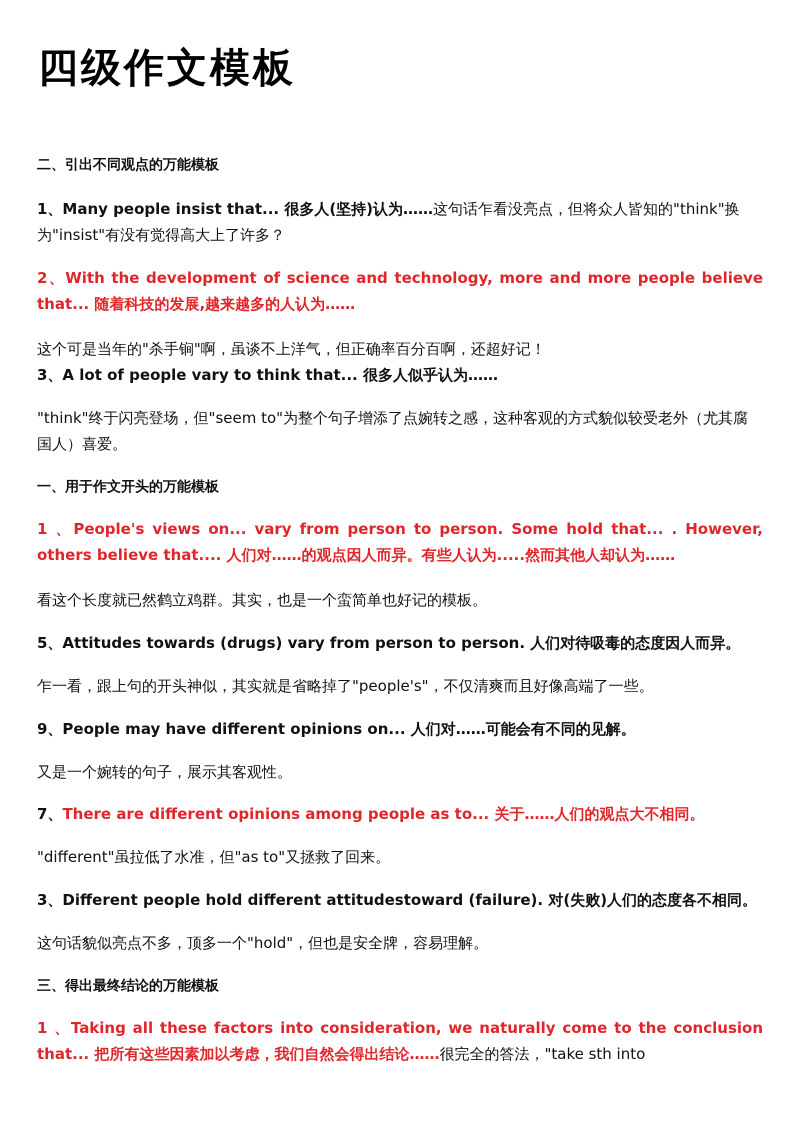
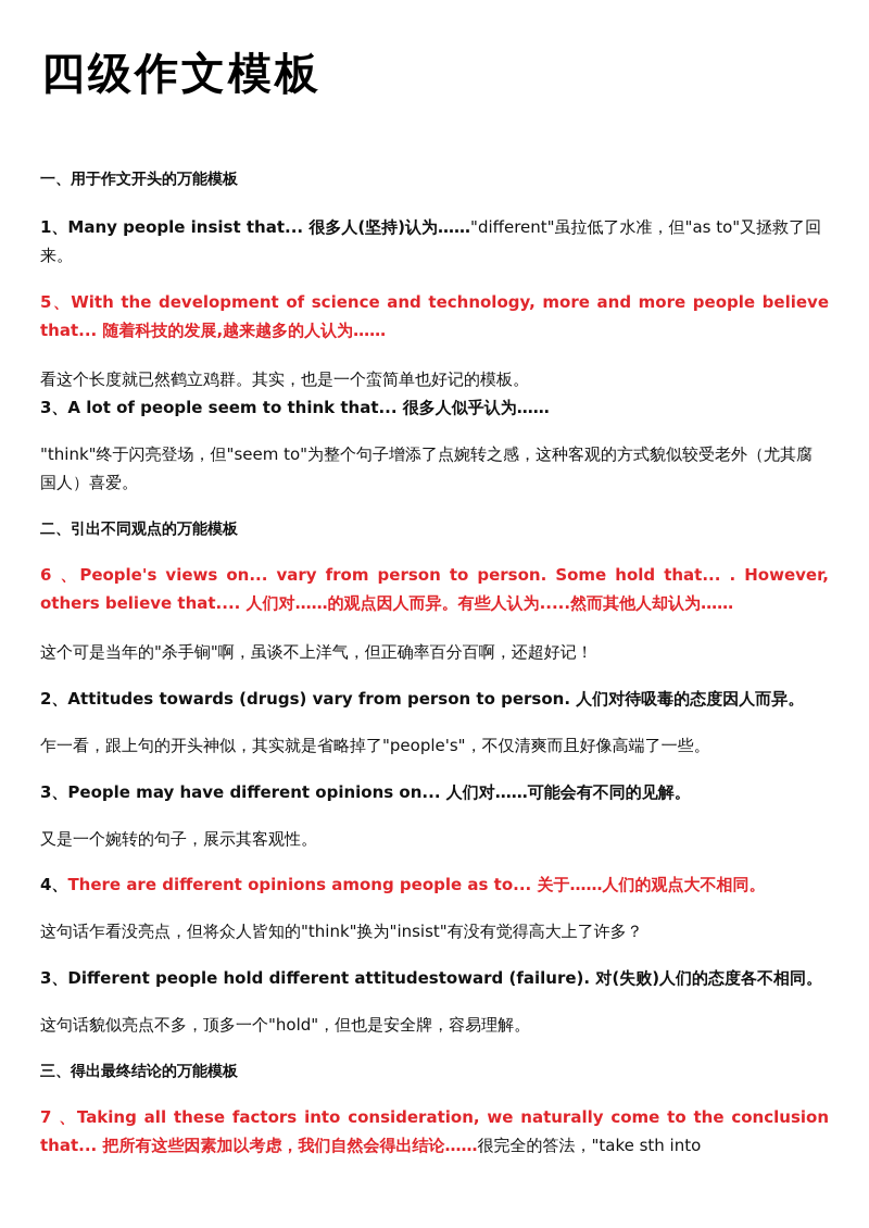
  四级作文模板
- 二、引出不同观点的万能模板
+ 一、用于作文开头的万能模板
- 1、Many people insist that... 很多人(坚持)认为……这句话乍看没亮点，但将众人皆知的"think"换为"insist"有没有觉得高大上了许多？
+ 1、Many people insist that... 很多人(坚持)认为……"different"虽拉低了水准，但"as to"又拯救了回来。
- 2、With the development of science and technology, more and more people believe that... 随着科技的发展,越来越多的人认为……
+ 5、With the development of science and technology, more and more people believe that... 随着科技的发展,越来越多的人认为……
- 这个可是当年的"杀手锏"啊，虽谈不上洋气，但正确率百分百啊，还超好记！
+ 看这个长度就已然鹤立鸡群。其实，也是一个蛮简单也好记的模板。
- 3、A lot of people vary to think that... 很多人似乎认为……
+ 3、A lot of people seem to think that... 很多人似乎认为……
  "think"终于闪亮登场，但"seem to"为整个句子增添了点婉转之感，这种客观的方式貌似较受老外（尤其腐国人）喜爱。
- 一、用于作文开头的万能模板
+ 二、引出不同观点的万能模板
- 1 、People's views on... vary from person to person. Some hold that... . However, others believe that.... 人们对……的观点因人而异。有些人认为.....然而其他人却认为……
+ 6 、People's views on... vary from person to person. Some hold that... . However, others believe that.... 人们对……的观点因人而异。有些人认为.....然而其他人却认为……
- 看这个长度就已然鹤立鸡群。其实，也是一个蛮简单也好记的模板。
+ 这个可是当年的"杀手锏"啊，虽谈不上洋气，但正确率百分百啊，还超好记！
- 5、Attitudes towards (drugs) vary from person to person. 人们对待吸毒的态度因人而异。
+ 2、Attitudes towards (drugs) vary from person to person. 人们对待吸毒的态度因人而异。
  乍一看，跟上句的开头神似，其实就是省略掉了"people's"，不仅清爽而且好像高端了一些。
- 9、People may have different opinions on... 人们对……可能会有不同的见解。
+ 3、People may have different opinions on... 人们对……可能会有不同的见解。
  又是一个婉转的句子，展示其客观性。
- 7、There are different opinions among people as to... 关于……人们的观点大不相同。
+ 4、There are different opinions among people as to... 关于……人们的观点大不相同。
- "different"虽拉低了水准，但"as to"又拯救了回来。
+ 这句话乍看没亮点，但将众人皆知的"think"换为"insist"有没有觉得高大上了许多？
  3、Different people hold different attitudestoward (failure). 对(失败)人们的态度各不相同。
  这句话貌似亮点不多，顶多一个"hold"，但也是安全牌，容易理解。
  三、得出最终结论的万能模板
- 1 、Taking all these factors into consideration, we naturally come to the conclusion that... 把所有这些因素加以考虑，我们自然会得出结论……很完全的答法，"take sth into
+ 7 、Taking all these factors into consideration, we naturally come to the conclusion that... 把所有这些因素加以考虑，我们自然会得出结论……很完全的答法，"take sth into
